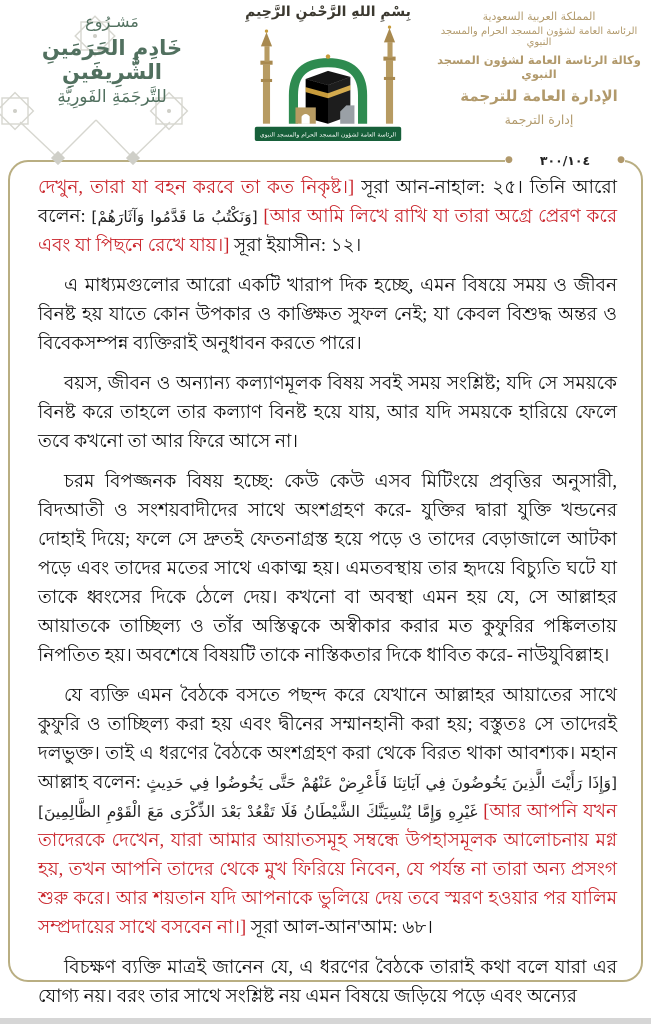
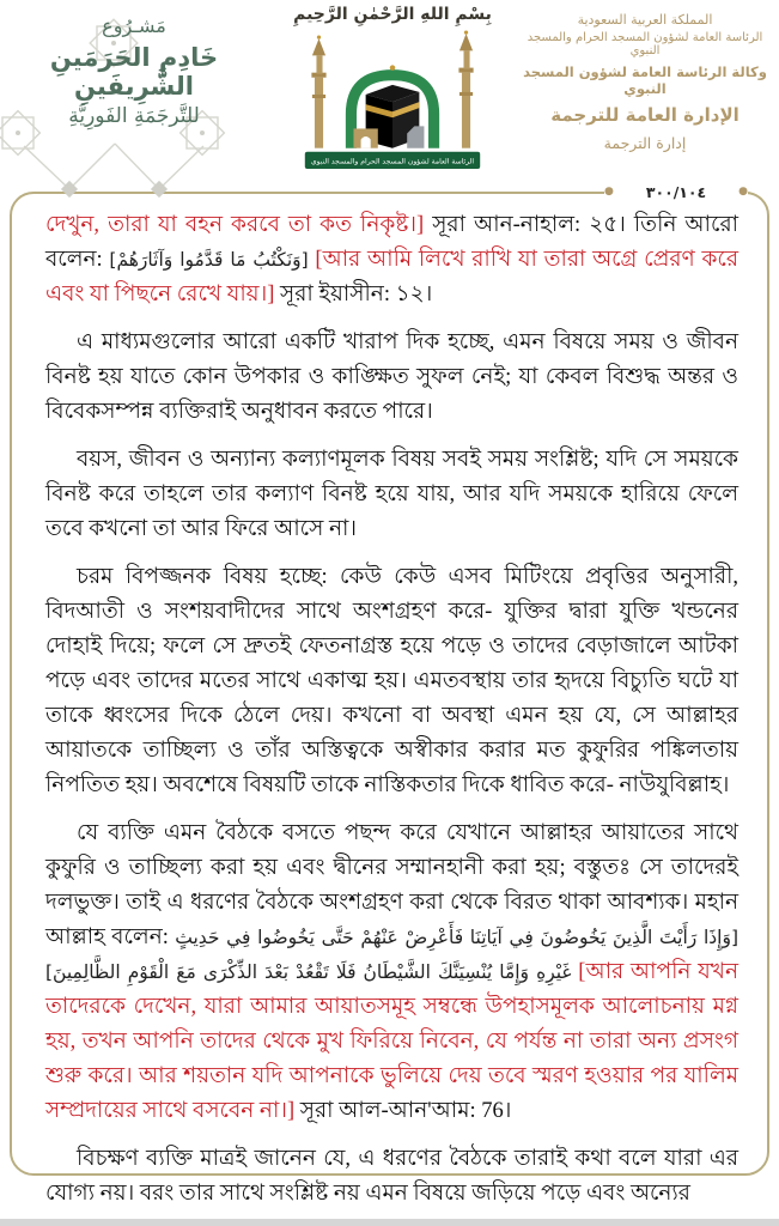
  مَشـرُوع
  خَادِمِ الحَرَمَينِ الشَّرِيفَينِ
  للتَّرجَمَةِ الفَورِيَّةِ
  بِسْمِ اللهِ الرَّحْمٰنِ الرَّحِيمِ
  المملكة العربية السعودية
  الرئاسة العامة لشؤون المسجد الحرام والمسجد النبوي
  وكالة الرئاسة العامة لشؤون المسجد النبوي
  الإدارة العامة للترجمة
  إدارة الترجمة
  ●
  ٣٠٠/١٠٤
  ●
  দেখুন, তারা যা বহন করবে তা কত নিকৃষ্ট।] সূরা আন-নাহাল: ২৫। তিনি আরো বলেন: [وَنَكْتُبُ مَا قَدَّمُوا وَآثَارَهُمْ] [আর আমি লিখে রাখি যা তারা অগ্রে প্রেরণ করে এবং যা পিছনে রেখে যায়।] সূরা ইয়াসীন: ১২।
  এ মাধ্যমগুলোর আরো একটি খারাপ দিক হচ্ছে, এমন বিষয়ে সময় ও জীবন বিনষ্ট হয় যাতে কোন উপকার ও কাঙ্ক্ষিত সুফল নেই; যা কেবল বিশুদ্ধ অন্তর ও বিবেকসম্পন্ন ব্যক্তিরাই অনুধাবন করতে পারে।
  বয়স, জীবন ও অন্যান্য কল্যাণমূলক বিষয় সবই সময় সংশ্লিষ্ট; যদি সে সময়কে বিনষ্ট করে তাহলে তার কল্যাণ বিনষ্ট হয়ে যায়, আর যদি সময়কে হারিয়ে ফেলে তবে কখনো তা আর ফিরে আসে না।
  চরম বিপজ্জনক বিষয় হচ্ছে: কেউ কেউ এসব মিটিংয়ে প্রবৃত্তির অনুসারী, বিদআতী ও সংশয়বাদীদের সাথে অংশগ্রহণ করে- যুক্তির দ্বারা যুক্তি খন্ডনের দোহাই দিয়ে; ফলে সে দ্রুতই ফেতনাগ্রস্ত হয়ে পড়ে ও তাদের বেড়াজালে আটকা পড়ে এবং তাদের মতের সাথে একাত্ম হয়। এমতবস্থায় তার হৃদয়ে বিচ্যুতি ঘটে যা তাকে ধ্বংসের দিকে ঠেলে দেয়। কখনো বা অবস্থা এমন হয় যে, সে আল্লাহর আয়াতকে তাচ্ছিল্য ও তাঁর অস্তিত্বকে অস্বীকার করার মত কুফুরির পঙ্কিলতায় নিপতিত হয়। অবশেষে বিষয়টি তাকে নাস্তিকতার দিকে ধাবিত করে- নাউযুবিল্লাহ।
- যে ব্যক্তি এমন বৈঠকে বসতে পছন্দ করে যেখানে আল্লাহর আয়াতের সাথে কুফুরি ও তাচ্ছিল্য করা হয় এবং দ্বীনের সম্মানহানী করা হয়; বস্তুতঃ সে তাদেরই দলভুক্ত। তাই এ ধরণের বৈঠকে অংশগ্রহণ করা থেকে বিরত থাকা আবশ্যক। মহান আল্লাহ বলেন: [وَإِذَا رَأَيْتَ الَّذِينَ يَخُوضُونَ فِي آيَاتِنَا فَأَعْرِضْ عَنْهُمْ حَتَّى يَخُوضُوا فِي حَدِيثٍ غَيْرِهِ وَإِمَّا يُنْسِيَنَّكَ الشَّيْطَانُ فَلَا تَقْعُدْ بَعْدَ الذِّكْرَى مَعَ الْقَوْمِ الظَّالِمِينَ] [আর আপনি যখন তাদেরকে দেখেন, যারা আমার আয়াতসমূহ সম্বন্ধে উপহাসমূলক আলোচনায় মগ্ন হয়, তখন আপনি তাদের থেকে মুখ ফিরিয়ে নিবেন, যে পর্যন্ত না তারা অন্য প্রসংগ শুরু করে। আর শয়তান যদি আপনাকে ভুলিয়ে দেয় তবে স্মরণ হওয়ার পর যালিম সম্প্রদায়ের সাথে বসবেন না।] সূরা আল-আন'আম: ৬৮।
+ যে ব্যক্তি এমন বৈঠকে বসতে পছন্দ করে যেখানে আল্লাহর আয়াতের সাথে কুফুরি ও তাচ্ছিল্য করা হয় এবং দ্বীনের সম্মানহানী করা হয়; বস্তুতঃ সে তাদেরই দলভুক্ত। তাই এ ধরণের বৈঠকে অংশগ্রহণ করা থেকে বিরত থাকা আবশ্যক। মহান আল্লাহ বলেন: [وَإِذَا رَأَيْتَ الَّذِينَ يَخُوضُونَ فِي آيَاتِنَا فَأَعْرِضْ عَنْهُمْ حَتَّى يَخُوضُوا فِي حَدِيثٍ غَيْرِهِ وَإِمَّا يُنْسِيَنَّكَ الشَّيْطَانُ فَلَا تَقْعُدْ بَعْدَ الذِّكْرَى مَعَ الْقَوْمِ الظَّالِمِينَ] [আর আপনি যখন তাদেরকে দেখেন, যারা আমার আয়াতসমূহ সম্বন্ধে উপহাসমূলক আলোচনায় মগ্ন হয়, তখন আপনি তাদের থেকে মুখ ফিরিয়ে নিবেন, যে পর্যন্ত না তারা অন্য প্রসংগ শুরু করে। আর শয়তান যদি আপনাকে ভুলিয়ে দেয় তবে স্মরণ হওয়ার পর যালিম সম্প্রদায়ের সাথে বসবেন না।] সূরা আল-আন'আম: 76।
  বিচক্ষণ ব্যক্তি মাত্রই জানেন যে, এ ধরণের বৈঠকে তারাই কথা বলে যারা এর যোগ্য নয়। বরং তার সাথে সংশ্লিষ্ট নয় এমন বিষয়ে জড়িয়ে পড়ে এবং অন্যের
